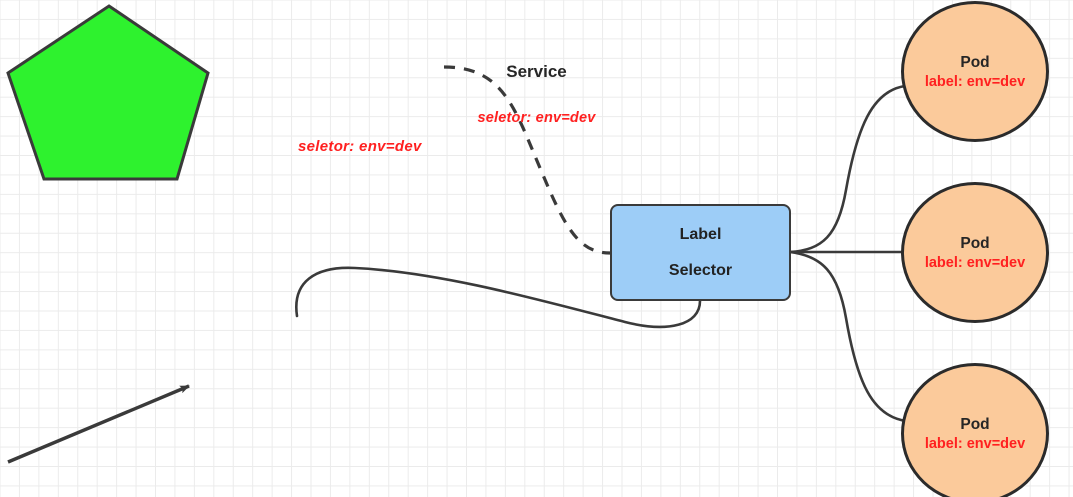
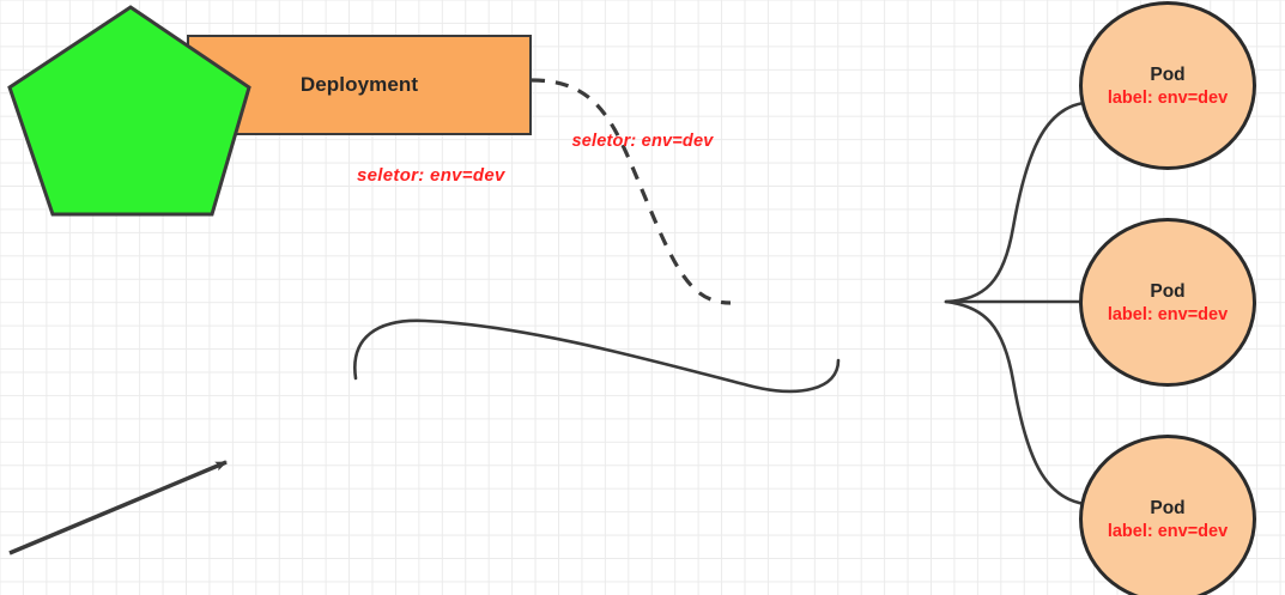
+ Deployment
  seletor: env=dev
- Label
- Selector
- Service
  seletor: env=dev
  Pod
  label: env=dev
  Pod
  label: env=dev
  Pod
  label: env=dev
